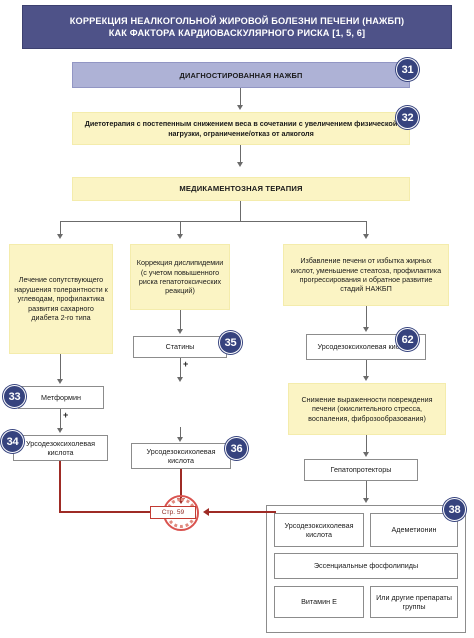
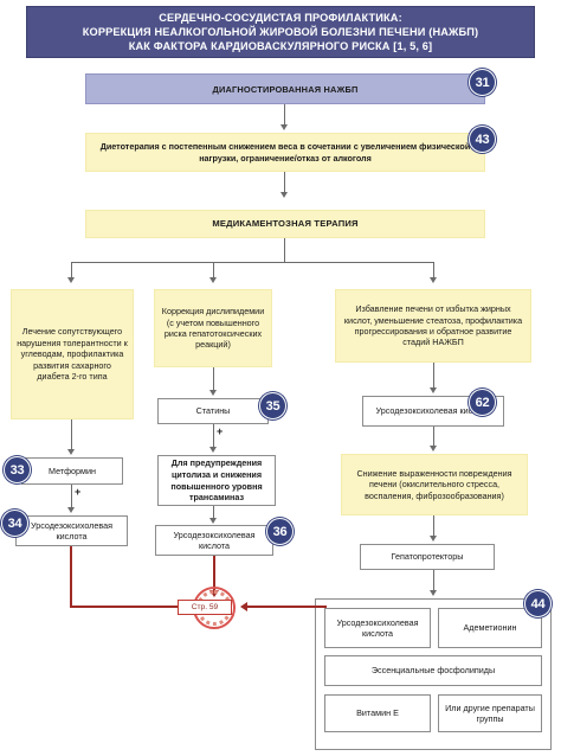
+ СЕРДЕЧНО-СОСУДИСТАЯ ПРОФИЛАКТИКА:
  КОРРЕКЦИЯ НЕАЛКОГОЛЬНОЙ ЖИРОВОЙ БОЛЕЗНИ ПЕЧЕНИ (НАЖБП)
  КАК ФАКТОРА КАРДИОВАСКУЛЯРНОГО РИСКА [1, 5, 6]
  ДИАГНОСТИРОВАННАЯ НАЖБП
  31
  Диетотерапия с постепенным снижением веса в сочетании с увеличением физической нагрузки, ограничение/отказ от алкоголя
- 32
+ 43
  МЕДИКАМЕНТОЗНАЯ ТЕРАПИЯ
  Лечение сопутствующего нарушения толерантности к углеводам, профилактика развития сахарного диабета 2-го типа
  Метформин
  33
  +
  Урсодезоксихолевая кислота
  34
  Коррекция дислипидемии (с учетом повышенного риска гепатотоксических реакций)
  Статины
  35
  +
+ Для предупреждения цитолиза и снижения повышенного уровня трансаминаз
  Урсодезоксихолевая кислота
  36
  Избавление печени от избытка жирных кислот, уменьшение стеатоза, профилактика прогрессирования и обратное развитие стадий НАЖБП
  Урсодезоксихолевая кис
  62
  Снижение выраженности повреждения печени (окислительного стресса, воспаления, фиброзообразования)
  Гепатопротекторы
- 38
+ 44
  Урсодезоксихолевая кислота
  Адеметионин
  Эссенциальные фосфолипиды
  Витамин Е
  Или другие препараты группы
